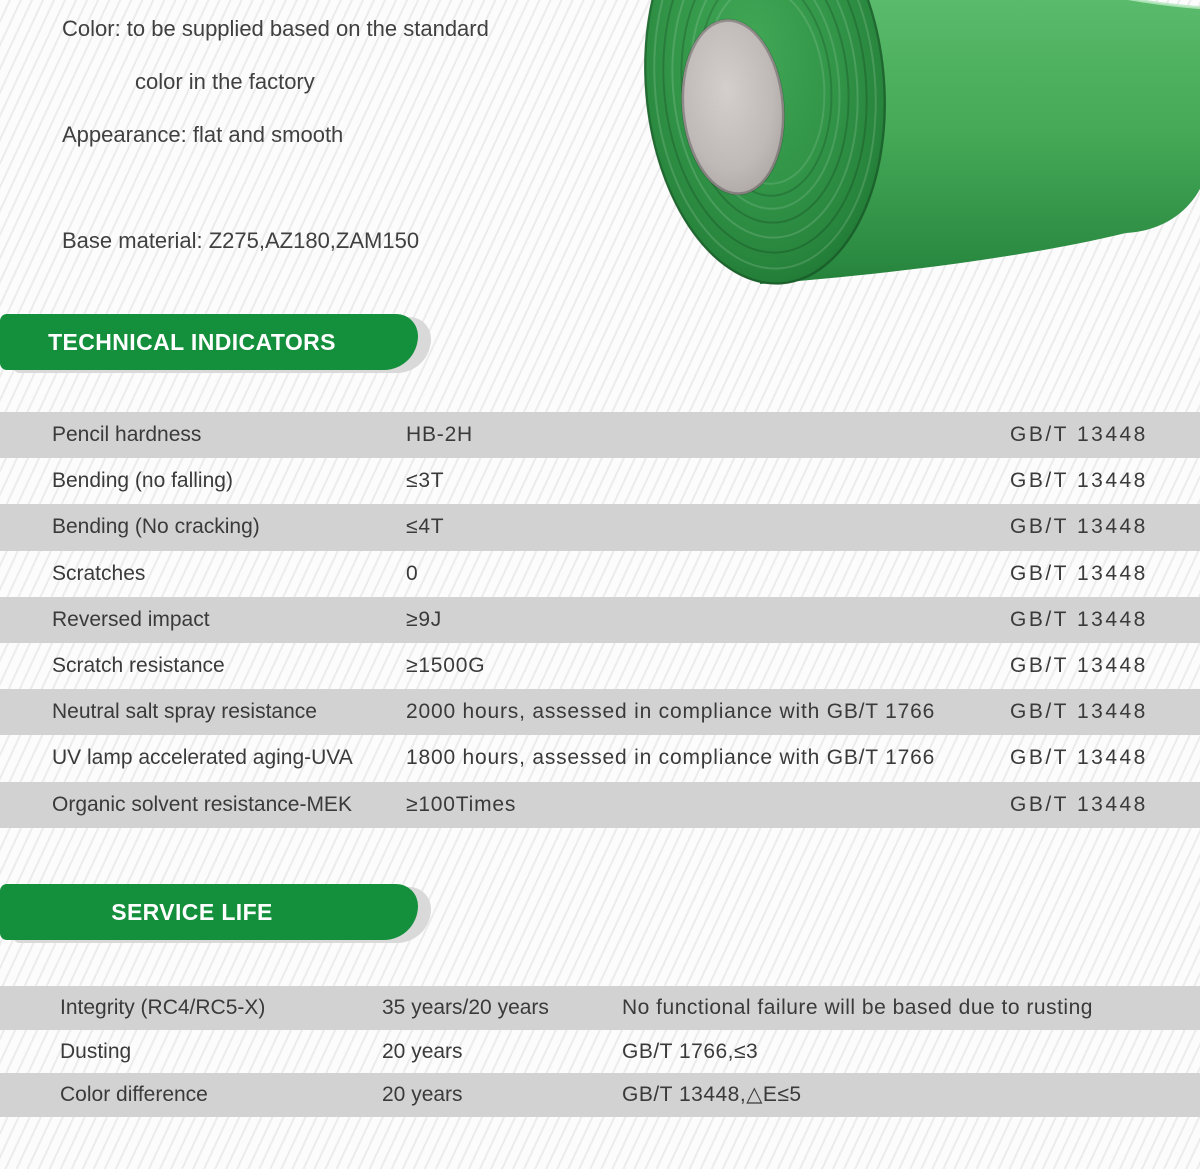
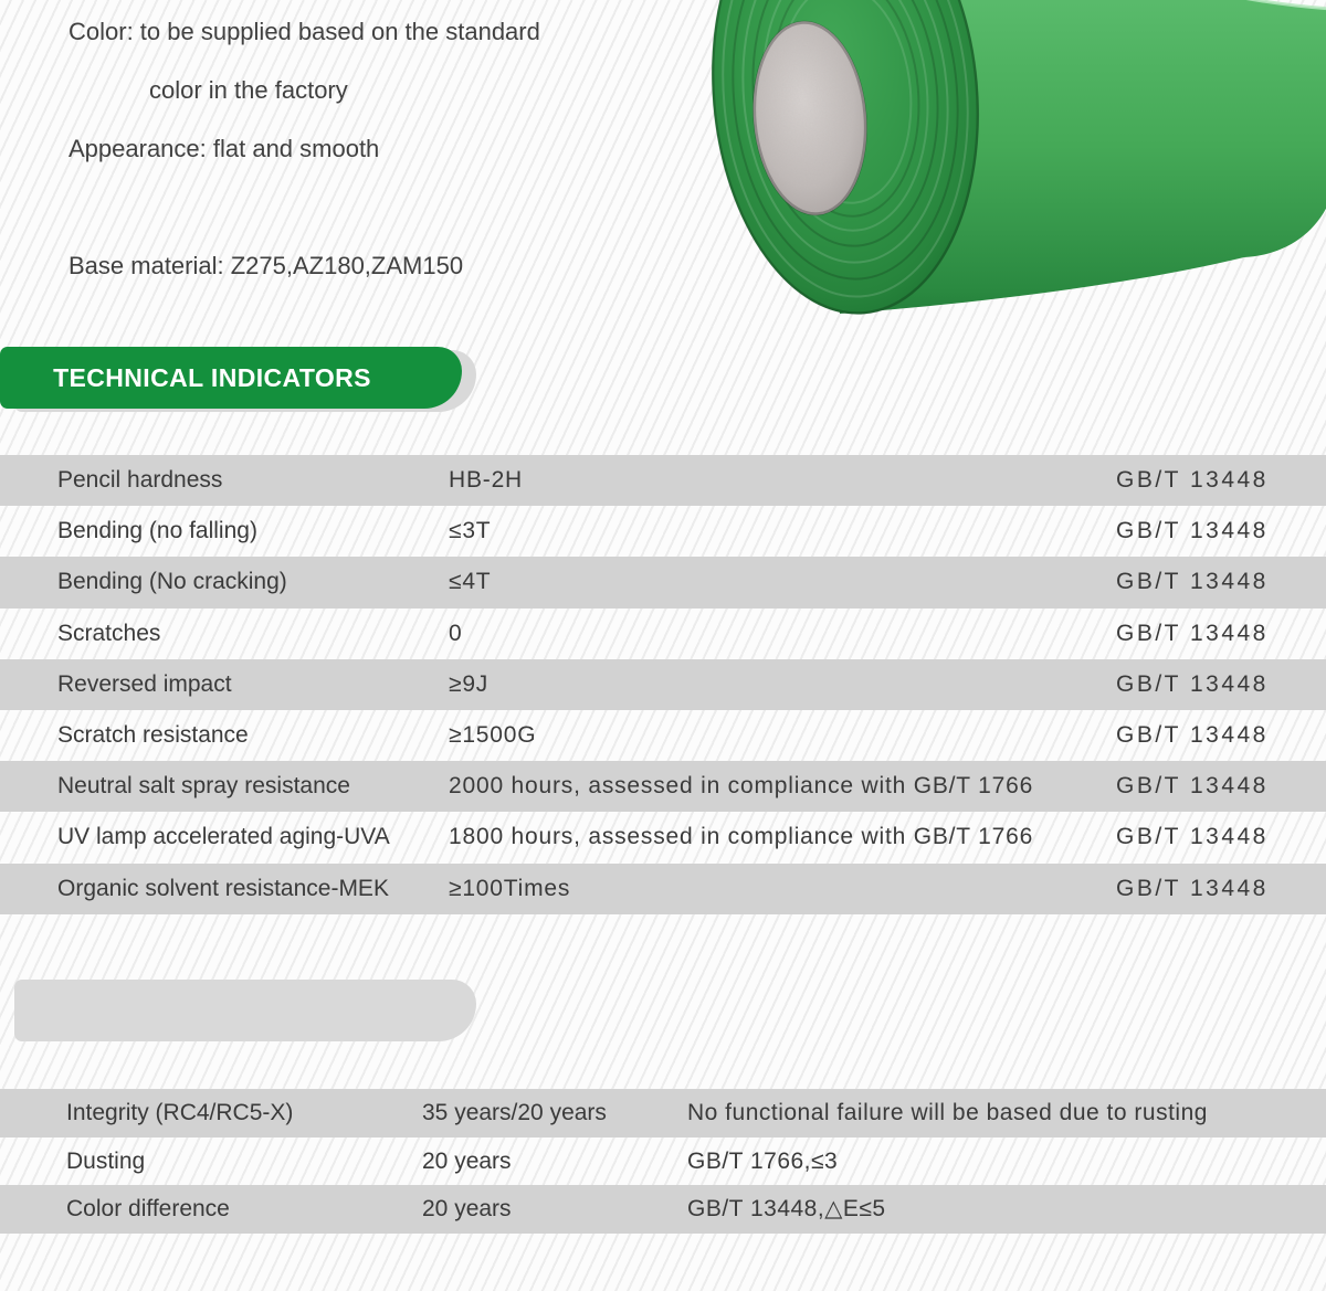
  Color: to be supplied based on the standard
  color in the factory
  Appearance: flat and smooth
  Base material: Z275,AZ180,ZAM150
  TECHNICAL INDICATORS
  Pencil hardness
  HB-2H
  GB/T 13448
  Bending (no falling)
  ≤3T
  GB/T 13448
  Bending (No cracking)
  ≤4T
  GB/T 13448
  Scratches
  0
  GB/T 13448
  Reversed impact
  ≥9J
  GB/T 13448
  Scratch resistance
  ≥1500G
  GB/T 13448
  Neutral salt spray resistance
  2000 hours, assessed in compliance with GB/T 1766
  GB/T 13448
  UV lamp accelerated aging-UVA
  1800 hours, assessed in compliance with GB/T 1766
  GB/T 13448
  Organic solvent resistance-MEK
  ≥100Times
  GB/T 13448
- SERVICE LIFE
  Integrity (RC4/RC5-X)
  35 years/20 years
  No functional failure will be based due to rusting
  Dusting
  20 years
  GB/T 1766,≤3
  Color difference
  20 years
  GB/T 13448,△E≤5
